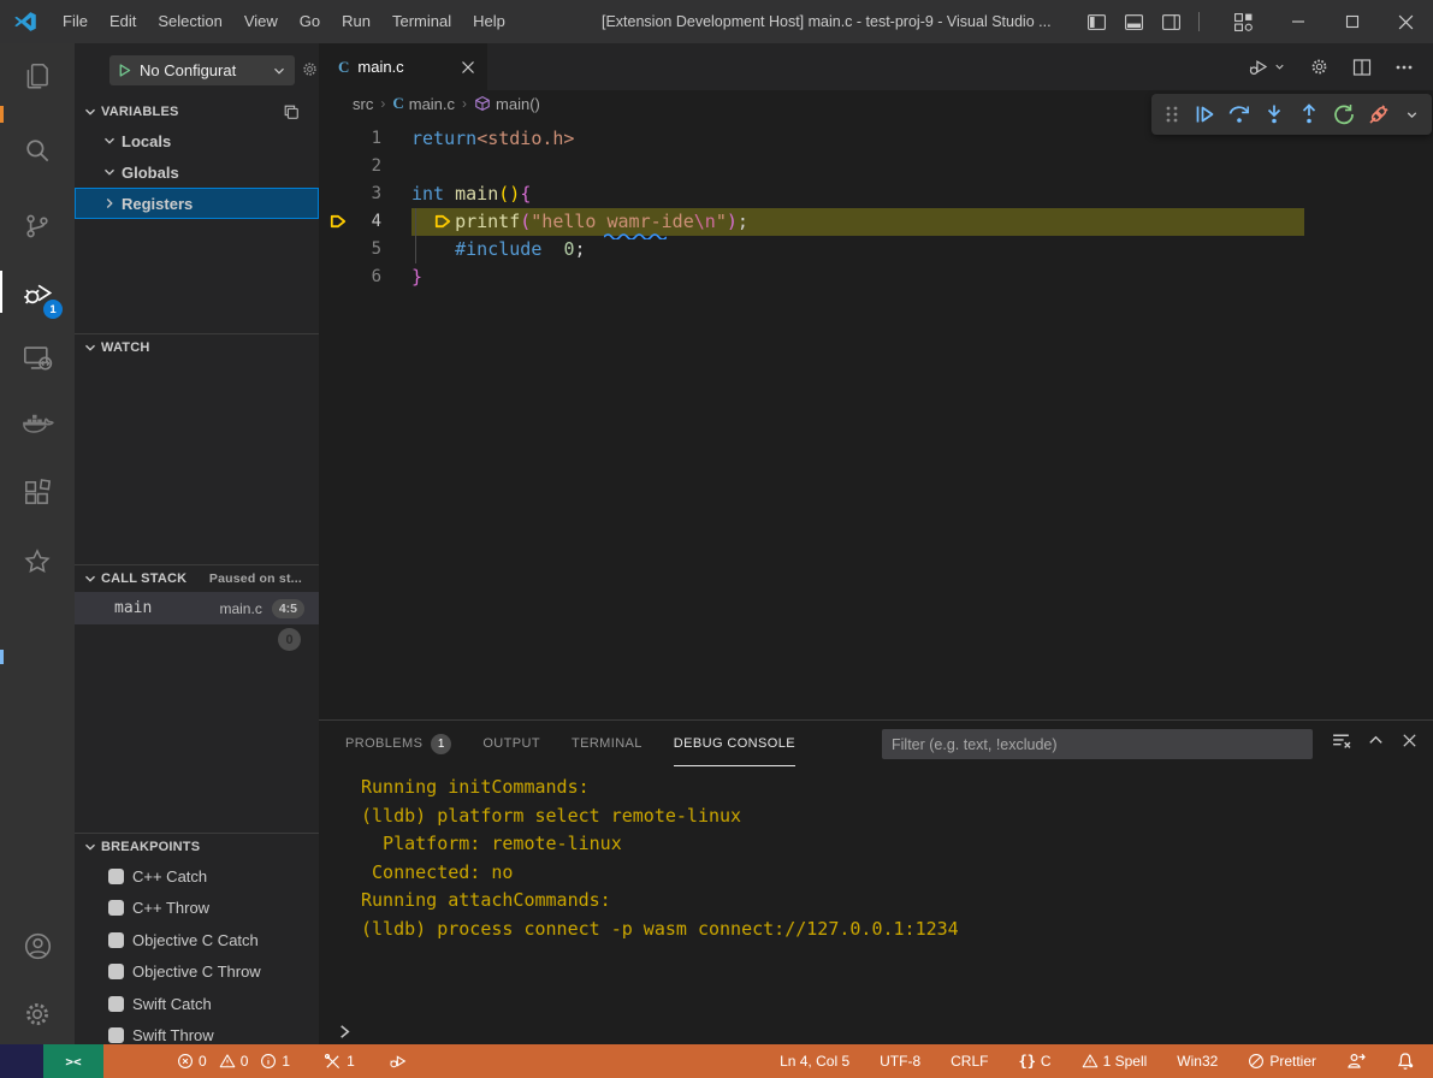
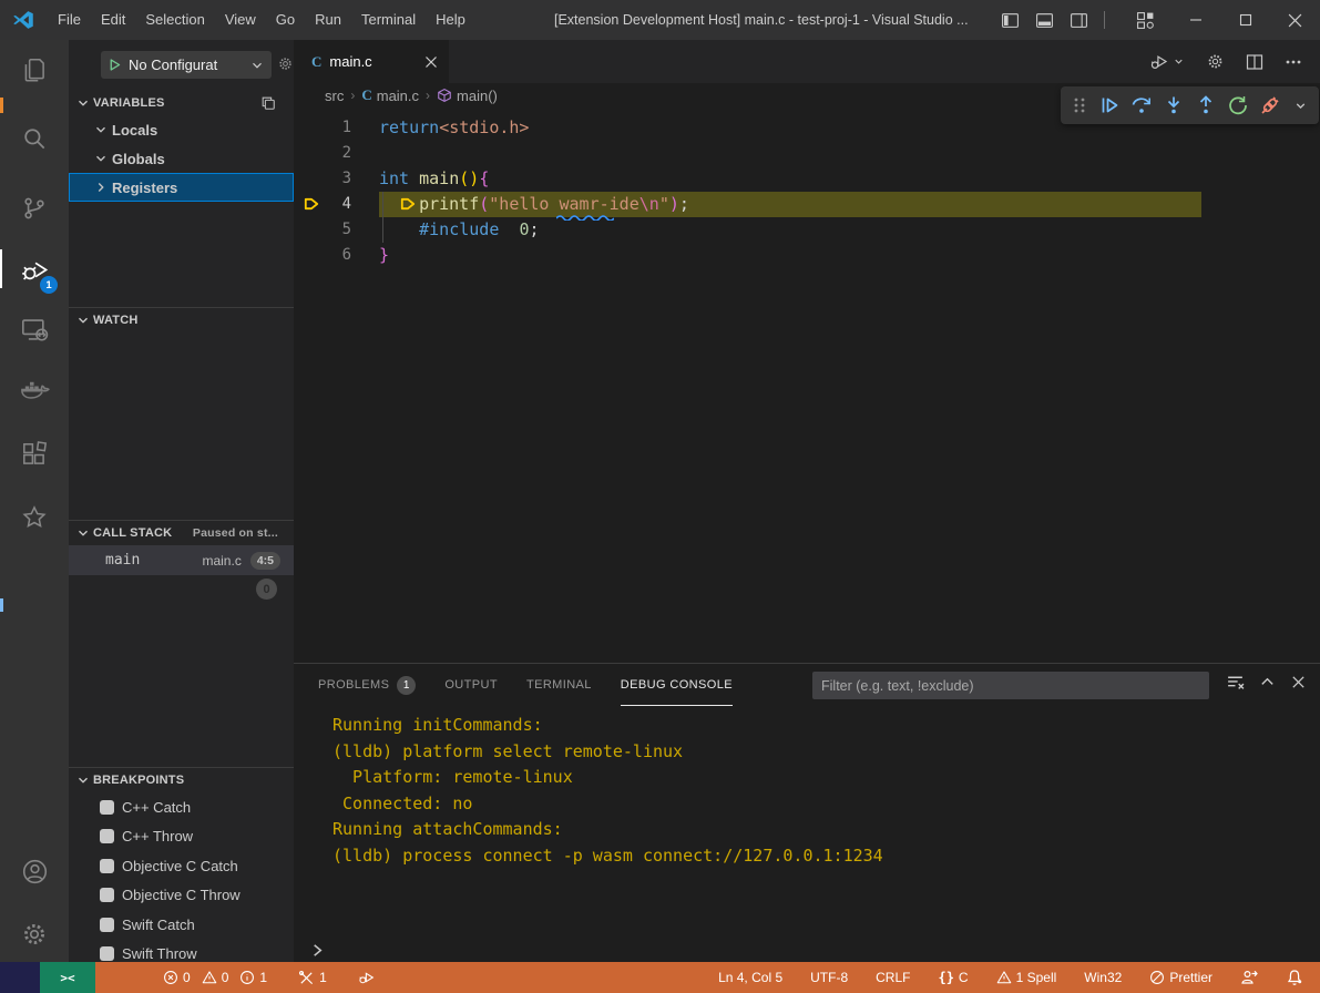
  File
  Edit
  Selection
  View
  Go
  Run
  Terminal
  Help
- [Extension Development Host] main.c - test-proj-9 - Visual Studio ...
+ [Extension Development Host] main.c - test-proj-1 - Visual Studio ...
  1
  No Configurat
  VARIABLES
  Locals
  Globals
  Registers
  WATCH
  CALL STACK
  Paused on st...
  main
  main.c
  4:5
  0
  BREAKPOINTS
  C++ Catch
  C++ Throw
  Objective C Catch
  Objective C Throw
  Swift Catch
  Swift Throw
  C
  main.c
  src
  ›
  C
  main.c
  ›
  main()
  1
  return
  <stdio.h>
  2
  3
  int
  main
  ()
  {
  4
  printf
  (
  "hello wamr-ide
  \n
  "
  )
  ;
  5
  #include
  0
  ;
  6
  }
  PROBLEMS
  1
  OUTPUT
  TERMINAL
  DEBUG CONSOLE
  Filter (e.g. text, !exclude)
  Running initCommands:
  (lldb) platform select remote-linux
  Platform: remote-linux
  Connected: no
  Running attachCommands:
  (lldb) process connect -p wasm connect://127.0.0.1:1234
  ><
  0
  0
  1
  1
  Ln 4, Col 5
  UTF-8
  CRLF
  {}
  C
  1 Spell
  Win32
  Prettier
